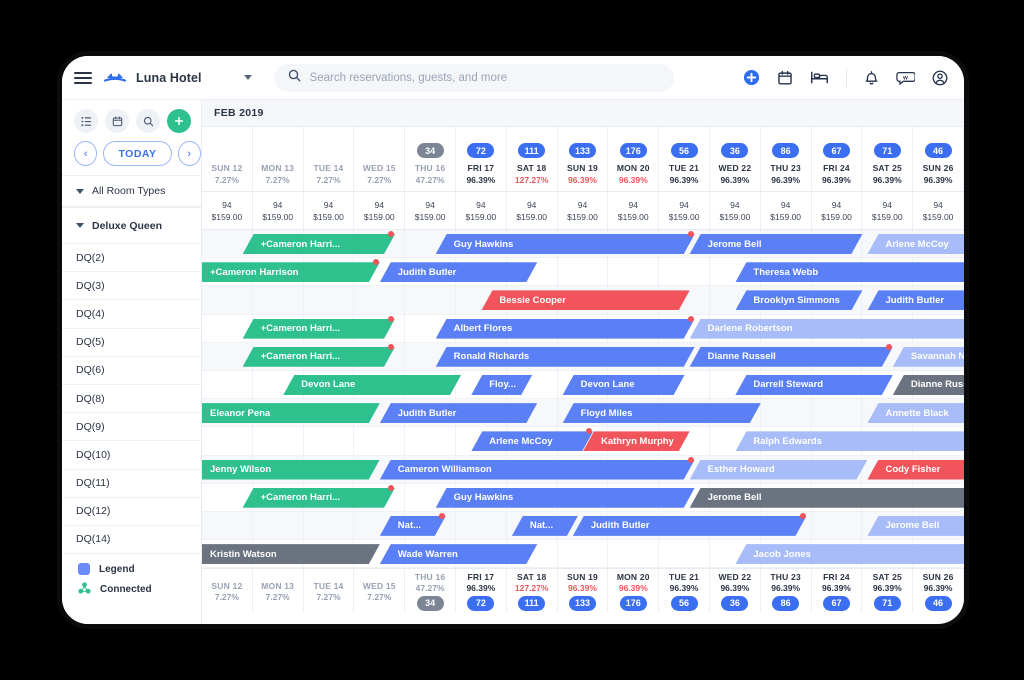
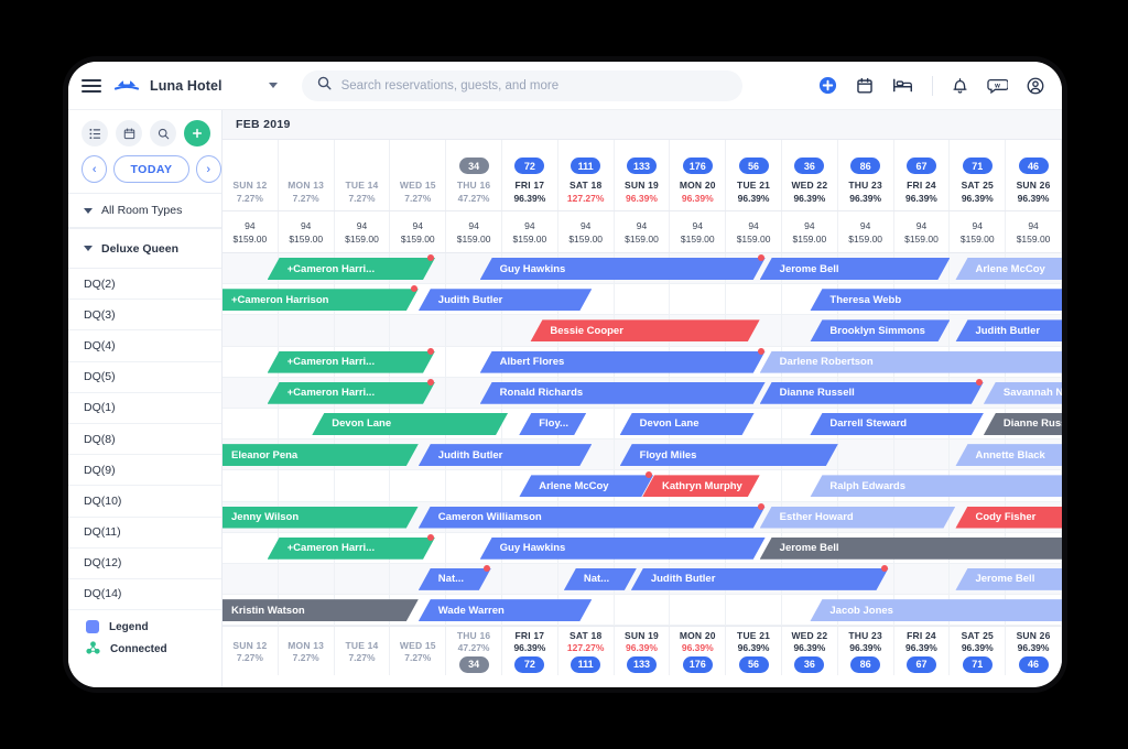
  Luna Hotel
  Search reservations, guests, and more
  ‹
  TODAY
  ›
  All Room Types
  Deluxe Queen
  DQ(2)
  DQ(3)
  DQ(4)
  DQ(5)
- DQ(6)
+ DQ(1)
  DQ(8)
  DQ(9)
  DQ(10)
  DQ(11)
  DQ(12)
  DQ(14)
  Legend
  Connected
  FEB 2019
  SUN 12
  7.27%
  MON 13
  7.27%
  TUE 14
  7.27%
  WED 15
  7.27%
  34
  THU 16
  47.27%
  72
  FRI 17
  96.39%
  111
  SAT 18
  127.27%
  133
  SUN 19
  96.39%
  176
  MON 20
  96.39%
  56
  TUE 21
  96.39%
  36
  WED 22
  96.39%
  86
  THU 23
  96.39%
  67
  FRI 24
  96.39%
  71
  SAT 25
  96.39%
  46
  SUN 26
  96.39%
  94
  $159.00
  94
  $159.00
  94
  $159.00
  94
  $159.00
  94
  $159.00
  94
  $159.00
  94
  $159.00
  94
  $159.00
  94
  $159.00
  94
  $159.00
  94
  $159.00
  94
  $159.00
  94
  $159.00
  94
  $159.00
  94
  $159.00
  +Cameron Harri...
  Guy Hawkins
  Jerome Bell
  Arlene McCoy
  +Cameron Harrison
  Judith Butler
  Theresa Webb
  Bessie Cooper
  Brooklyn Simmons
  Judith Butler
  +Cameron Harri...
  Albert Flores
  Darlene Robertson
  +Cameron Harri...
  Ronald Richards
  Dianne Russell
  Savannah N
  Devon Lane
  Floy...
  Devon Lane
  Darrell Steward
  Eleanor Pena
  Judith Butler
  Floyd Miles
  Annette Black
  Arlene McCoy
  Kathryn Murphy
  Ralph Edwards
  Jenny Wilson
  Cameron Williamson
  Esther Howard
  Cody Fisher
  +Cameron Harri...
  Guy Hawkins
  Jerome Bell
  Nat...
  Nat...
  Judith Butler
  Jerome Bell
  Kristin Watson
  Wade Warren
  Jacob Jones
  SUN 12
  7.27%
  MON 13
  7.27%
  TUE 14
  7.27%
  WED 15
  7.27%
  THU 16
  47.27%
  34
  FRI 17
  96.39%
  72
  SAT 18
  127.27%
  111
  SUN 19
  96.39%
  133
  MON 20
  96.39%
  176
  TUE 21
  96.39%
  56
  WED 22
  96.39%
  36
  THU 23
  96.39%
  86
  FRI 24
  96.39%
  67
  SAT 25
  96.39%
  71
  SUN 26
  96.39%
  46
